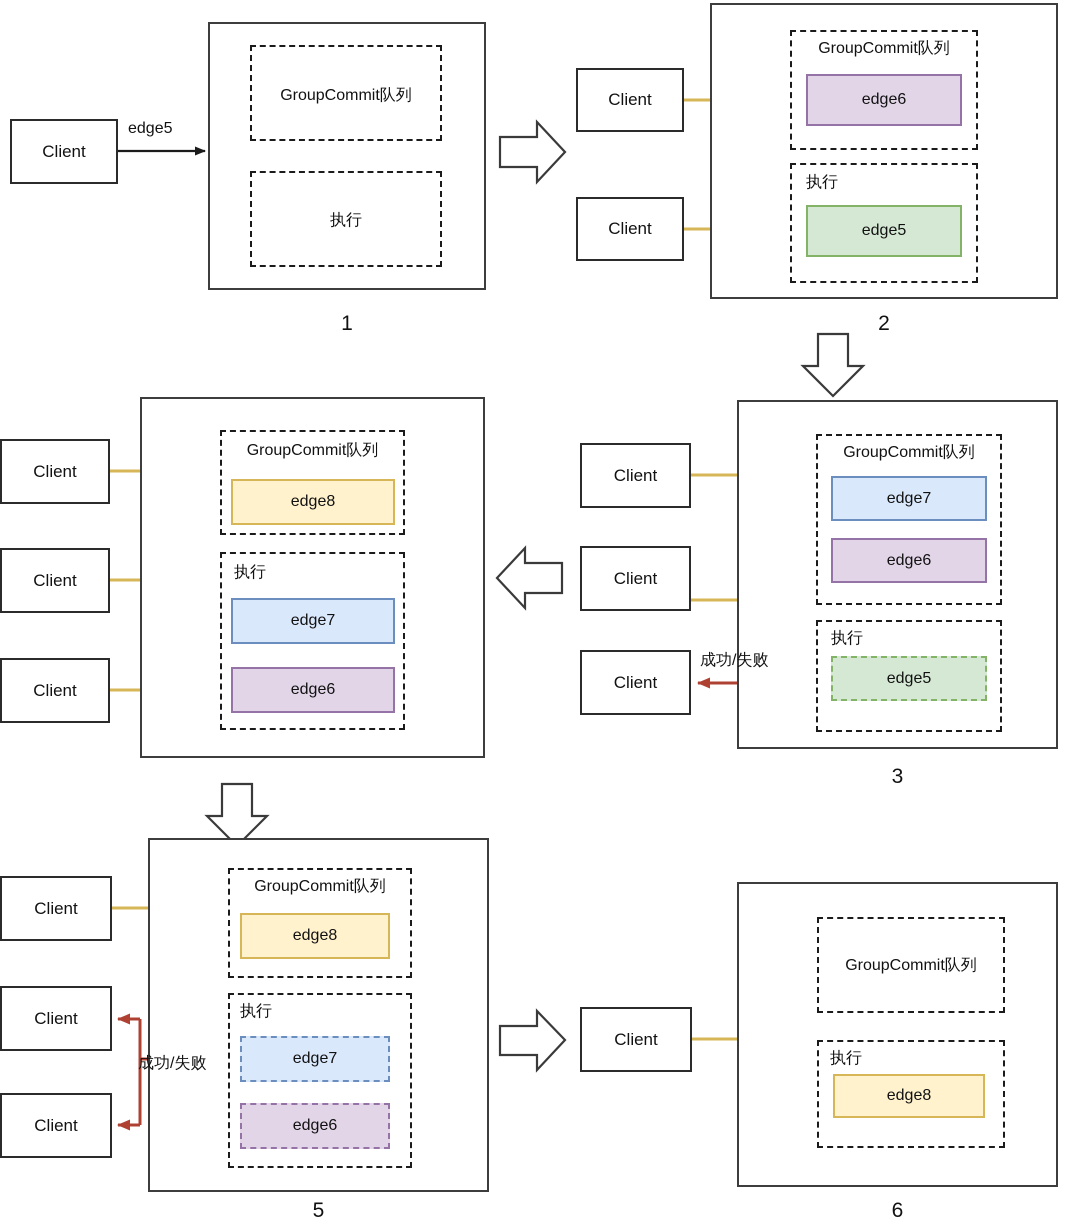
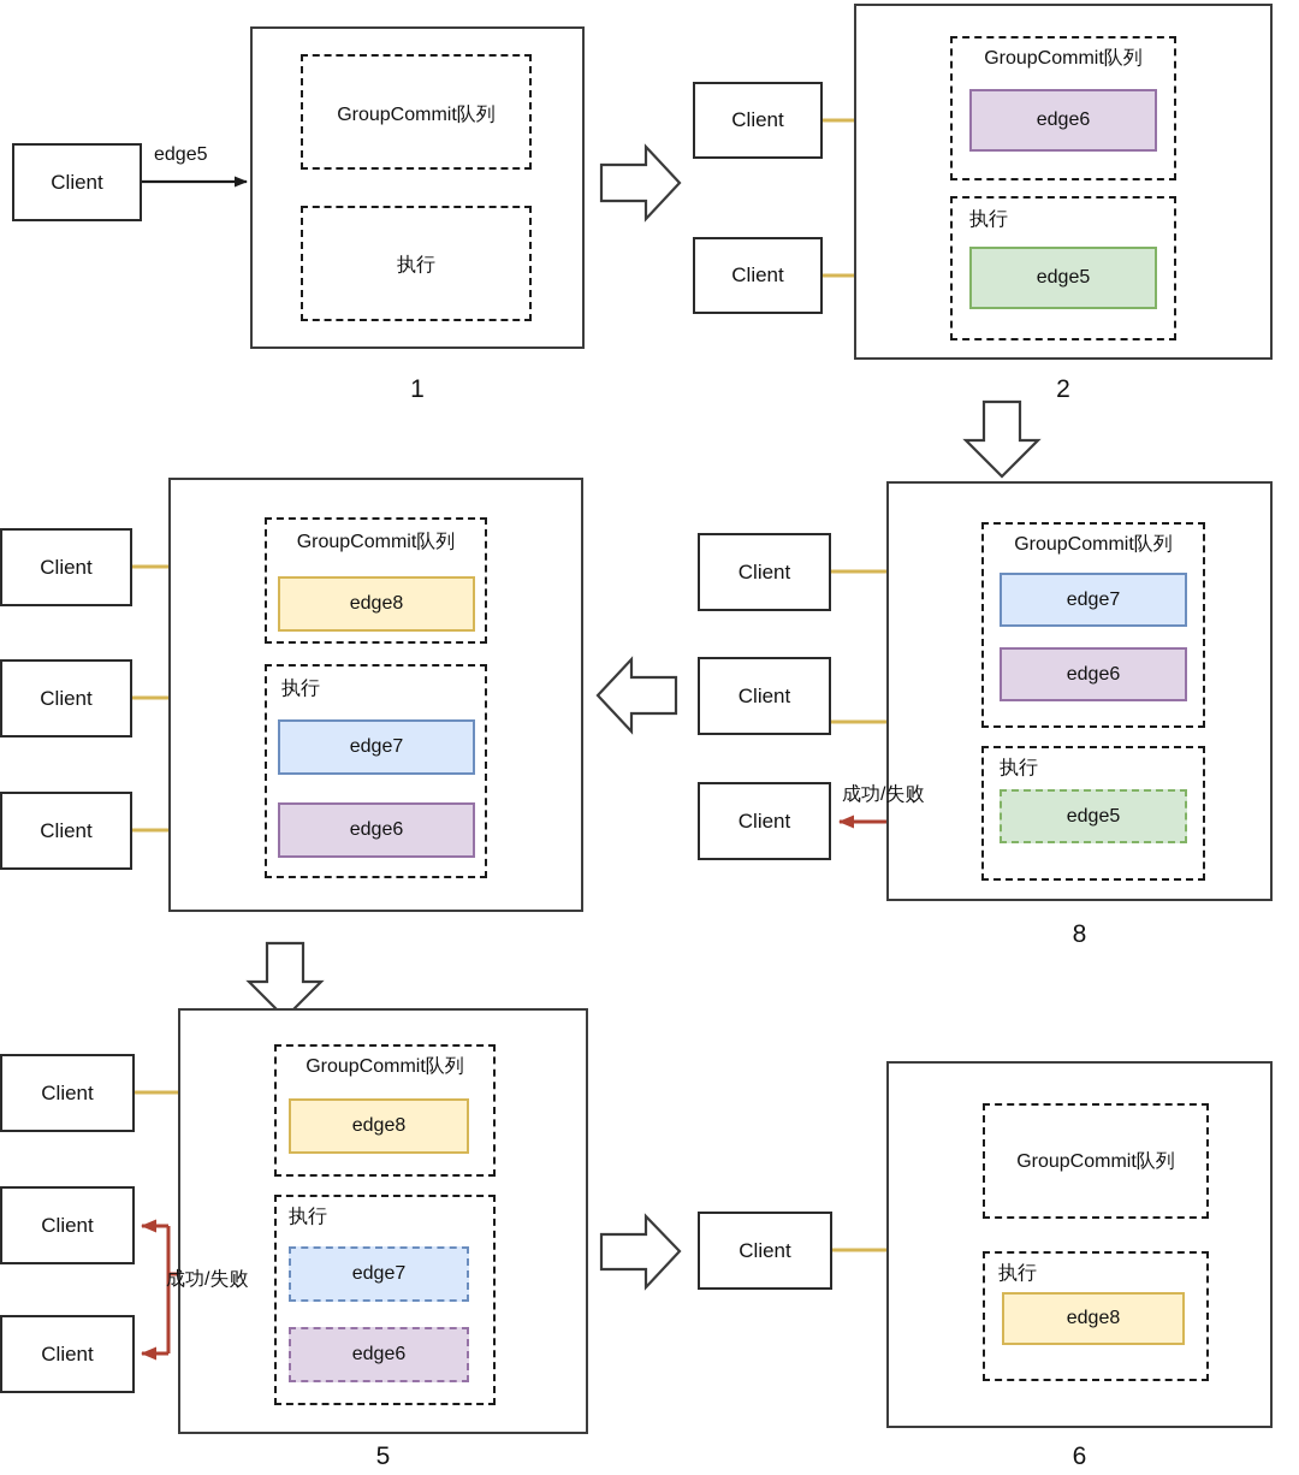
  Client
  edge5
  GroupCommit队列
  执行
  1
  Client
  Client
  GroupCommit队列
  edge6
  执行
  edge5
  2
  Client
  Client
  Client
  成功/失败
  GroupCommit队列
  edge7
  edge6
  执行
  edge5
- 3
+ 8
  Client
  Client
  Client
  GroupCommit队列
  edge8
  执行
  edge7
  edge6
  Client
  Client
  Client
  成功/失败
  GroupCommit队列
  edge8
  执行
  edge7
  edge6
  5
  Client
  GroupCommit队列
  执行
  edge8
  6
